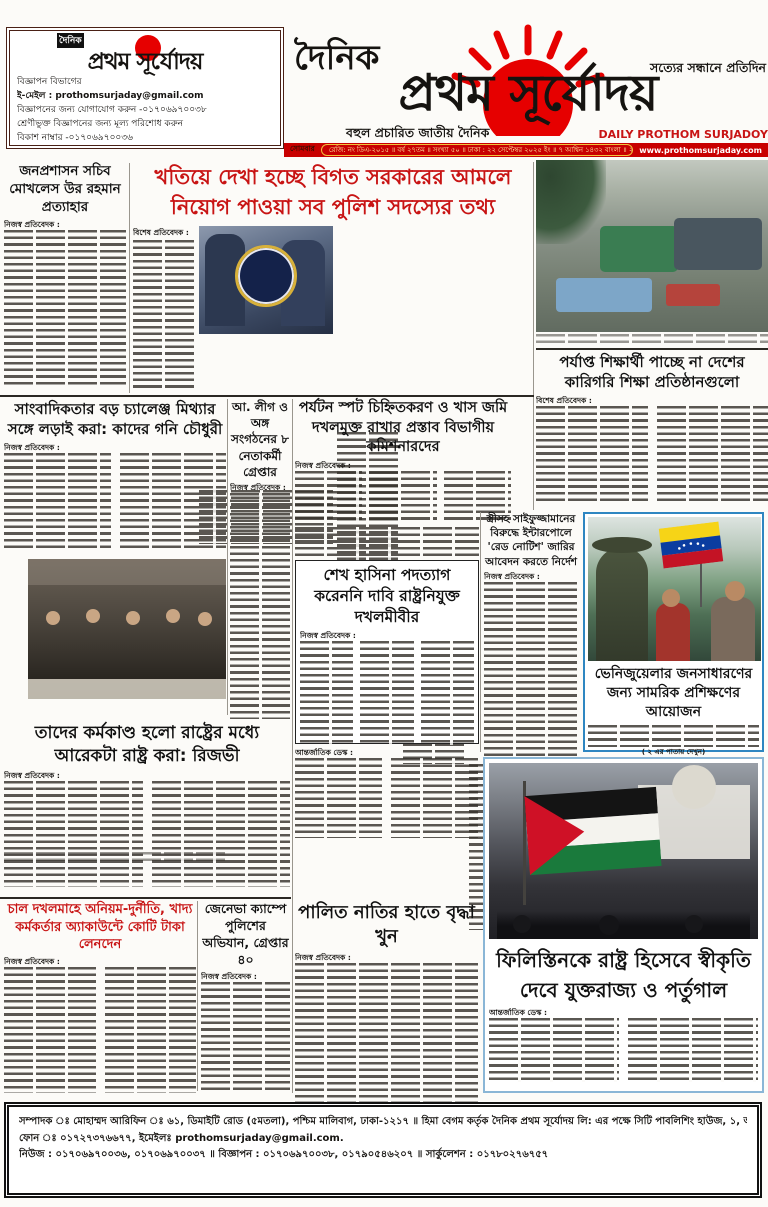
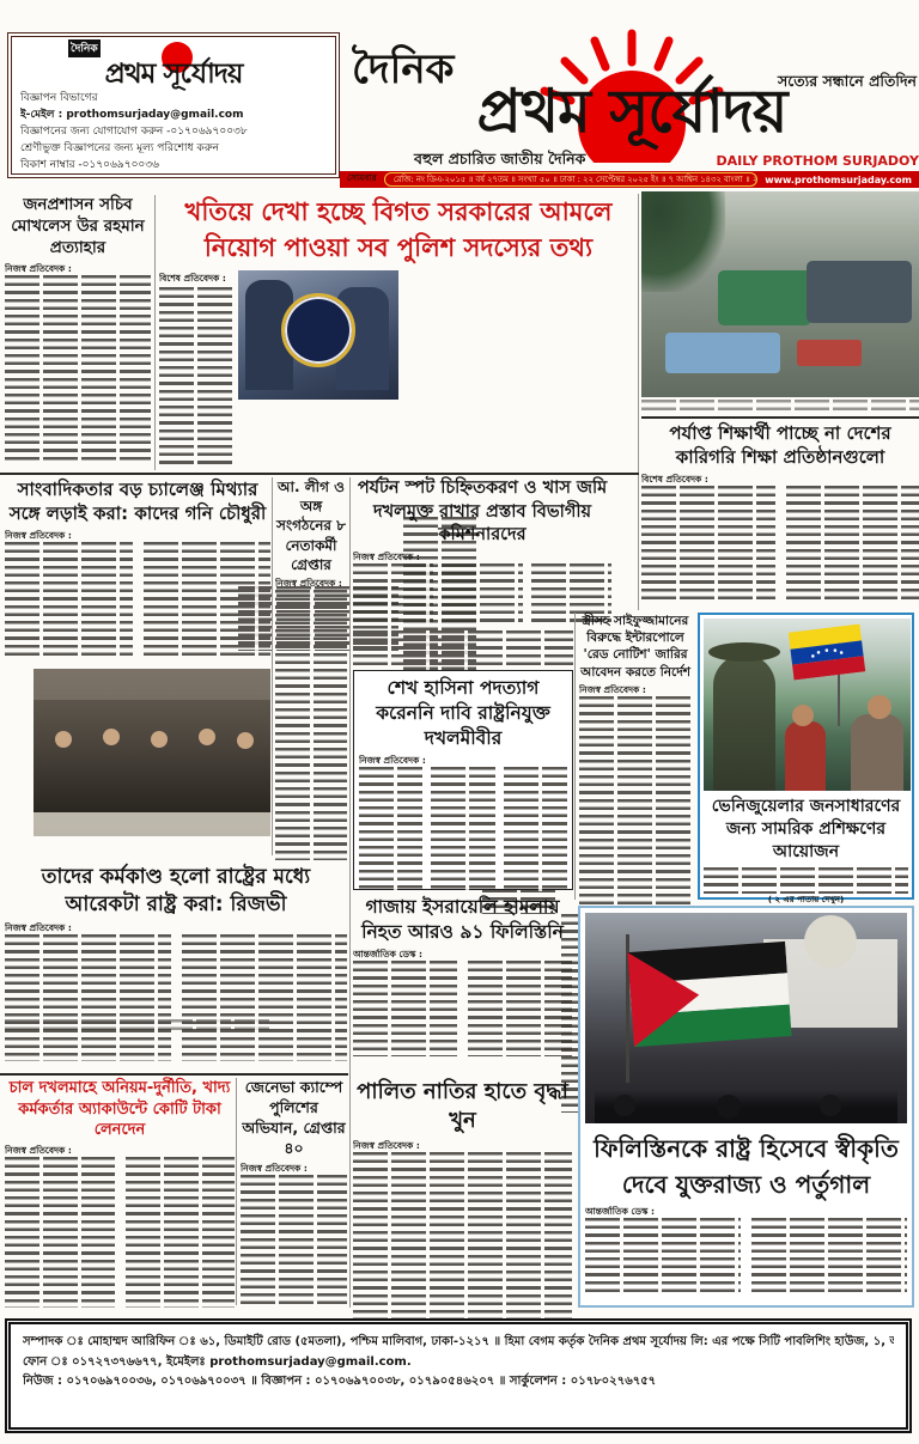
  দৈনিক
  প্রথম সূর্যোদয়
  বিজ্ঞাপন বিভাগের
  ই-মেইল : prothomsurjaday@gmail.com
  বিজ্ঞাপনের জন্য যোগাযোগ করুন -০১৭০৬৯৭০০৩৮
  শ্রেণীভুক্ত বিজ্ঞাপনের জন্য মূল্য পরিশোধ করুন
  বিকাশ নাম্বার -০১৭০৬৯৭০০৩৬
  দৈনিক
  সত্যের সন্ধানে প্রতিদিন
  প্রথম সূর্যোদয়
  বহুল প্রচারিত জাতীয় দৈনিক
  DAILY PROTHOM SURJADOY
  সোমবার
  www.prothomsurjaday.com
  জনপ্রশাসন সচিব মোখলেস উর রহমান প্রত্যাহার
  নিজস্ব প্রতিবেদক :
  খতিয়ে দেখা হচ্ছে বিগত সরকারের আমলে নিয়োগ পাওয়া সব পুলিশ সদস্যের তথ্য
  বিশেষ প্রতিবেদক :
  পর্যাপ্ত শিক্ষার্থী পাচ্ছে না দেশের কারিগরি শিক্ষা প্রতিষ্ঠানগুলো
  বিশেষ প্রতিবেদক :
  সাংবাদিকতার বড় চ্যালেঞ্জ মিথ্যার সঙ্গে লড়াই করা: কাদের গনি চৌধুরী
  নিজস্ব প্রতিবেদক :
  আ. লীগ ও অঙ্গ সংগঠনের ৮ নেতাকর্মী গ্রেপ্তার
  নিজস্ব প্রতিবেদক :
  পর্যটন স্পট চিহ্নিতকরণ ও খাস জমি দখলমুক্ত রাখার প্রস্তাব বিভাগীয় কমিশনারদের
  নিজস্ব প্রতিবেদক :
  শেখ হাসিনা পদত্যাগ করেননি দাবি রাষ্ট্রনিযুক্ত দখলমীবীর
  নিজস্ব প্রতিবেদক :
  স্ত্রীসহ সাইফুজ্জামানের বিরুদ্ধে ইন্টারপোলে 'রেড নোটিশ' জারির আবেদন করতে নির্দেশ
  নিজস্ব প্রতিবেদক :
  ভেনিজুয়েলার জনসাধারণের জন্য সামরিক প্রশিক্ষণের আয়োজন
  ( ২ এর পাতায় দেখুন)
  তাদের কর্মকাণ্ড হলো রাষ্ট্রের মধ্যে আরেকটা রাষ্ট্র করা: রিজভী
  নিজস্ব প্রতিবেদক :
+ গাজায় ইসরায়েলি হামলায় নিহত আরও ৯১ ফিলিস্তিনি
  আন্তর্জাতিক ডেস্ক :
  চাল দখলমাহে অনিয়ম-দুর্নীতি, খাদ্য কর্মকর্তার অ্যাকাউন্টে কোটি টাকা লেনদেন
  নিজস্ব প্রতিবেদক :
  জেনেভা ক্যাম্পে পুলিশের অভিযান, গ্রেপ্তার ৪০
  নিজস্ব প্রতিবেদক :
  পালিত নাতির হাতে বৃদ্ধা খুন
  নিজস্ব প্রতিবেদক :
  ফিলিস্তিনকে রাষ্ট্র হিসেবে স্বীকৃতি দেবে যুক্তরাজ্য ও পর্তুগাল
  আন্তর্জাতিক ডেস্ক :
  সম্পাদক ঃ মোহাম্মদ আরিফিন ঃ ৬১, ডিমাইটি রোড (৫মতলা), পশ্চিম মালিবাগ, ঢাকা-১২১৭ ॥ হিমা বেগম কর্তৃক দৈনিক প্রথম সূর্যোদয় লি: এর পক্ষে সিটি পাবলিশিং হাউজ, ১,
  ফোন ঃ ০১৭২৭৩৭৬৬৭৭, ইমেইলঃ prothomsurjaday@gmail.com.
  নিউজ : ০১৭০৬৯৭০০৩৬, ০১৭০৬৯৭০০৩৭ ॥ বিজ্ঞাপন : ০১৭০৬৯৭০০৩৮, ০১৭৯০৫৪৬২০৭ ॥ সার্কুলেশন : ০১৭৮০২৭৬৭৫৭
